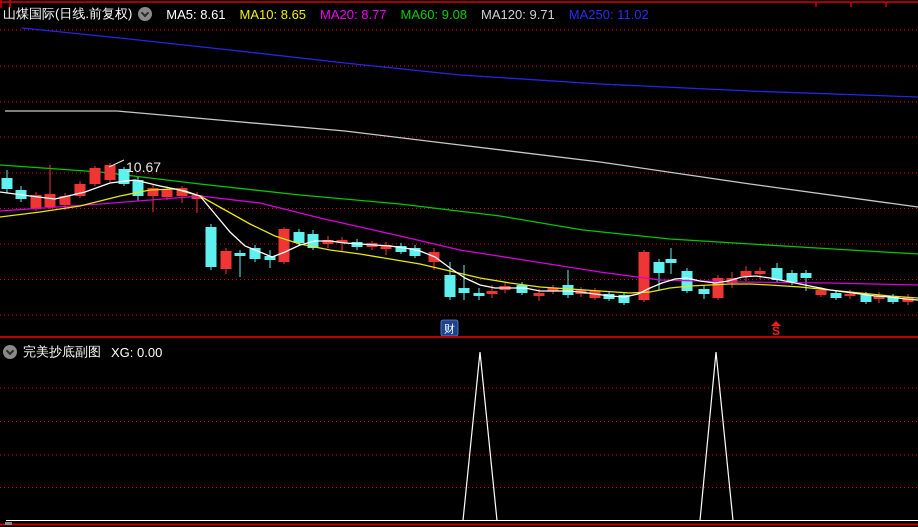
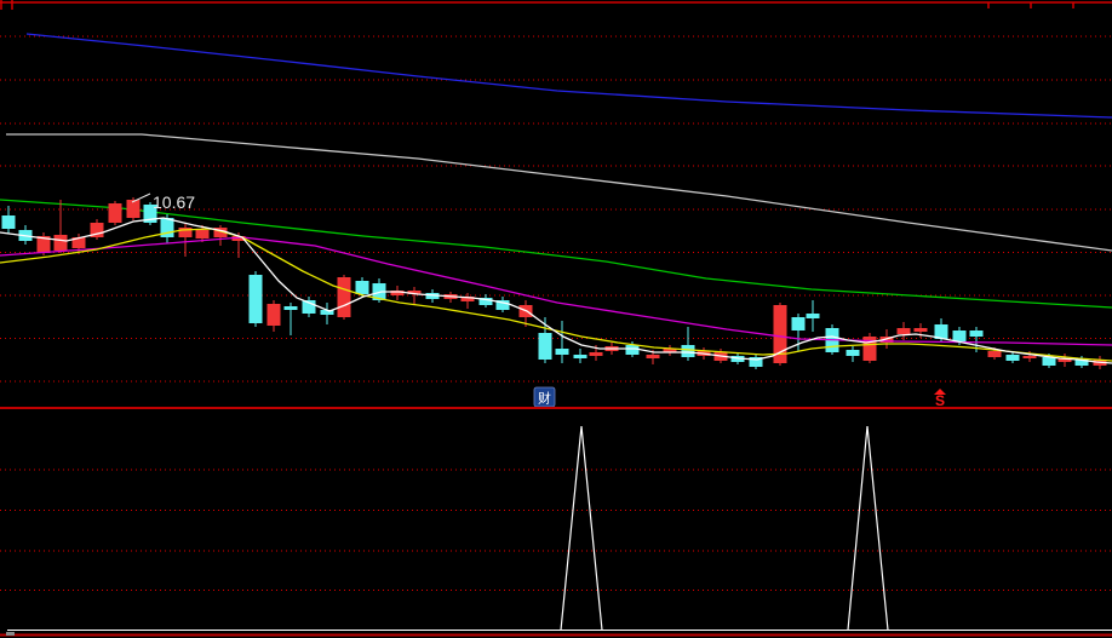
  10.67
  财
  S
- 山煤国际(日线.前复权)
- MA5: 8.61
- MA10: 8.65
- MA20: 8.77
- MA60: 9.08
- MA120: 9.71
- MA250: 11.02
- 完美抄底副图
- XG: 0.00
